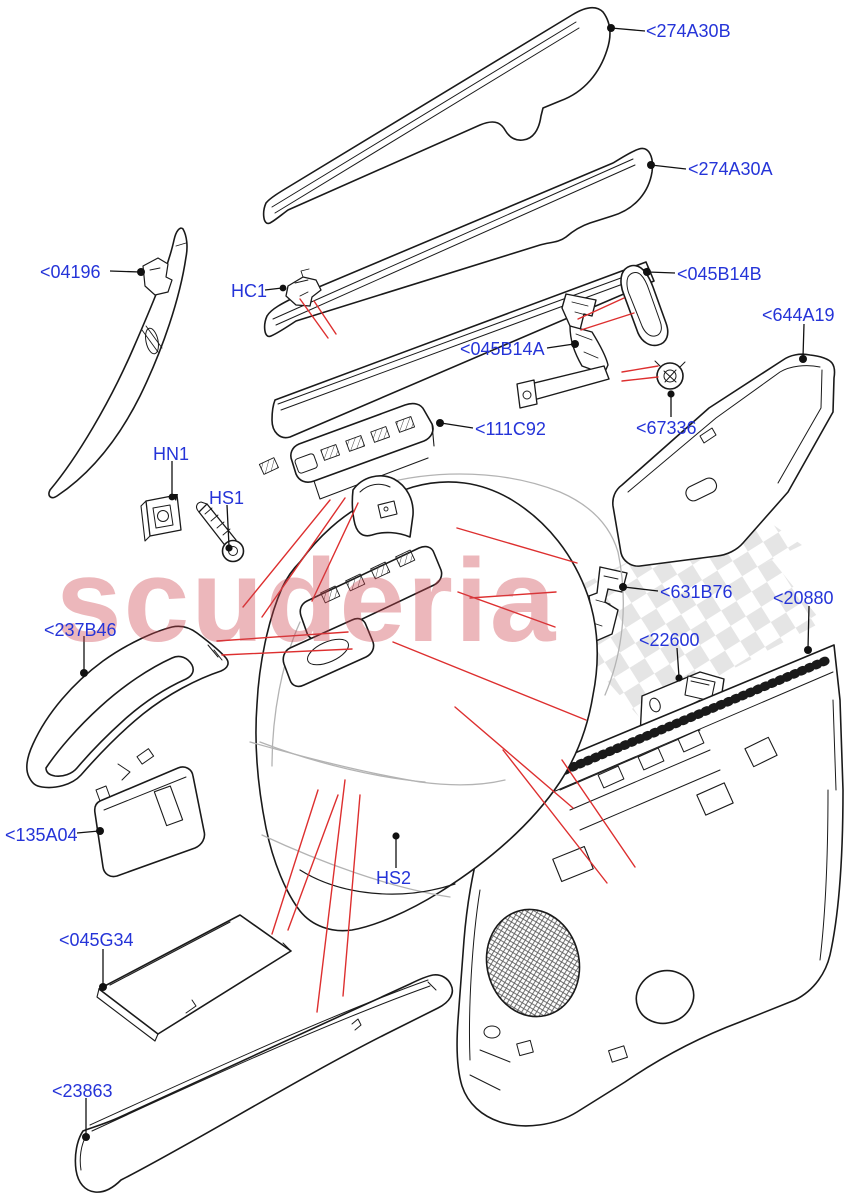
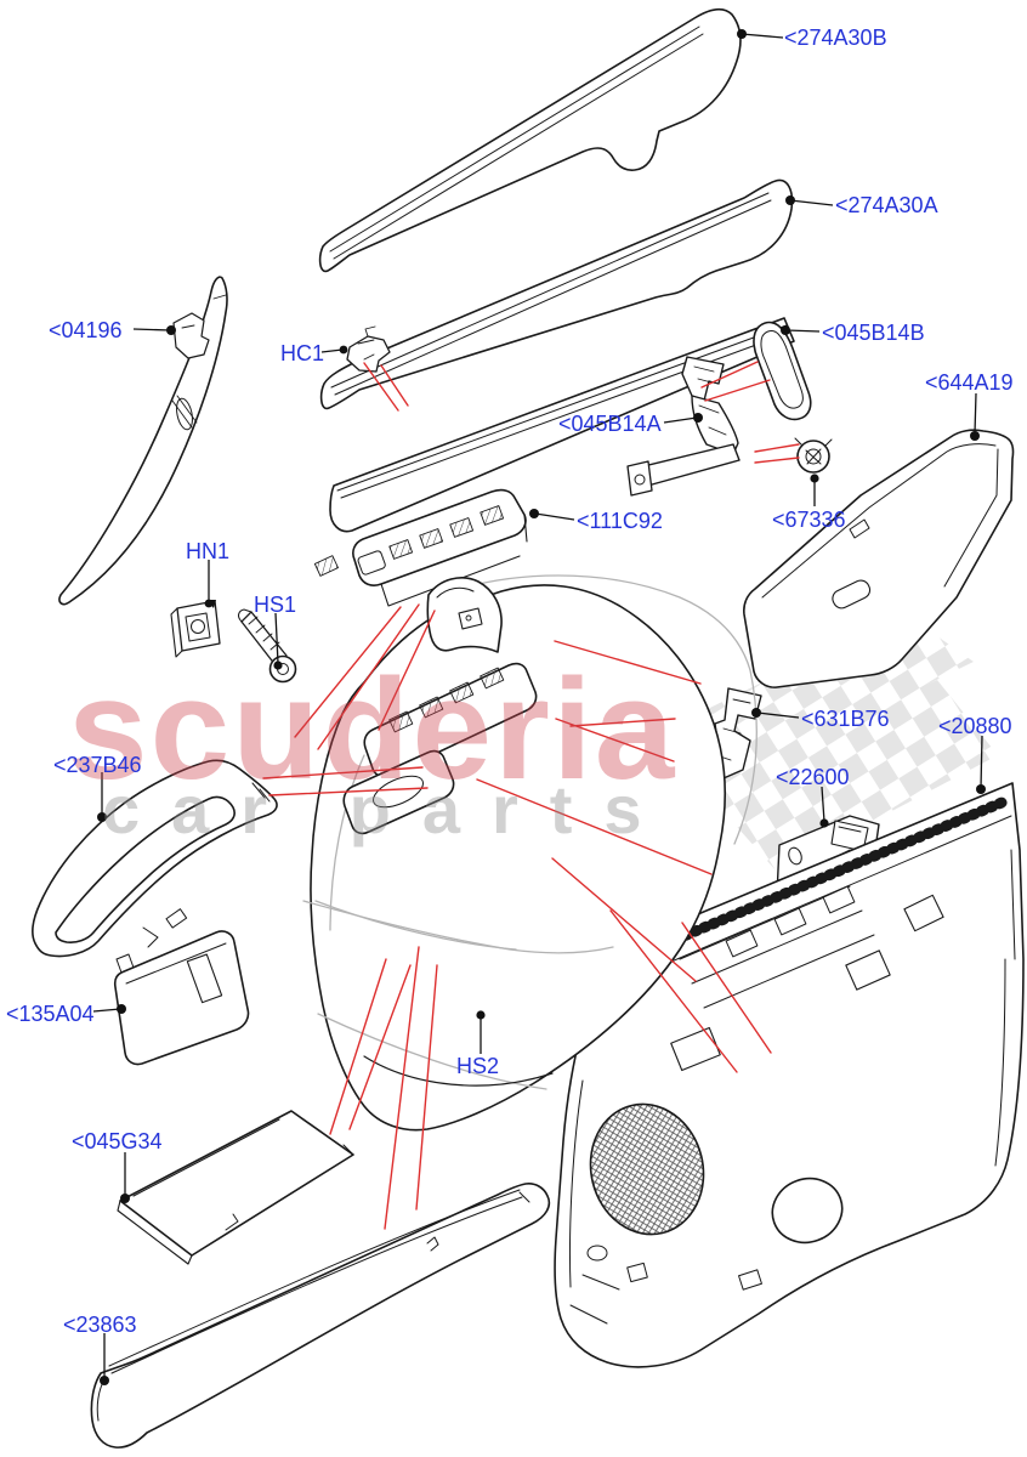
  scuderia
+ car parts
  <274A30B
  <274A30A
  <04196
  HC1
  <045B14B
  <045B14A
  <644A19
  <111C92
  <67336
  HN1
  HS1
  <237B46
  <631B76
  <22600
  <20880
  <135A04
  HS2
  <045G34
  <23863
